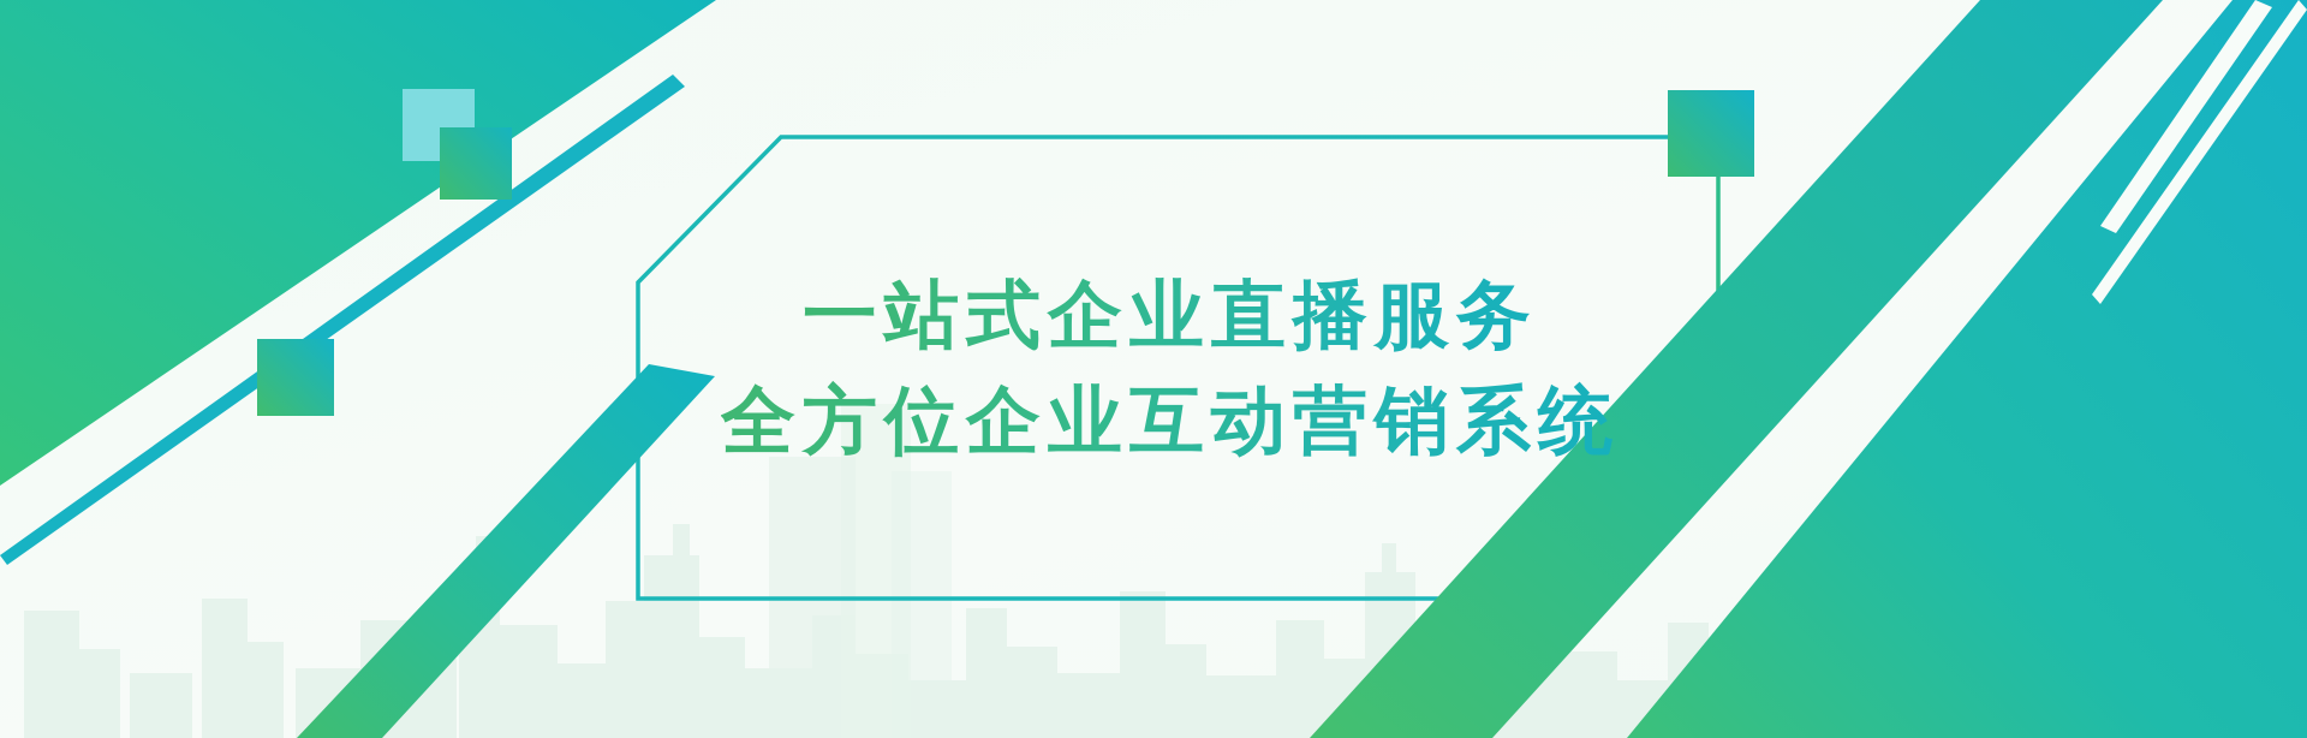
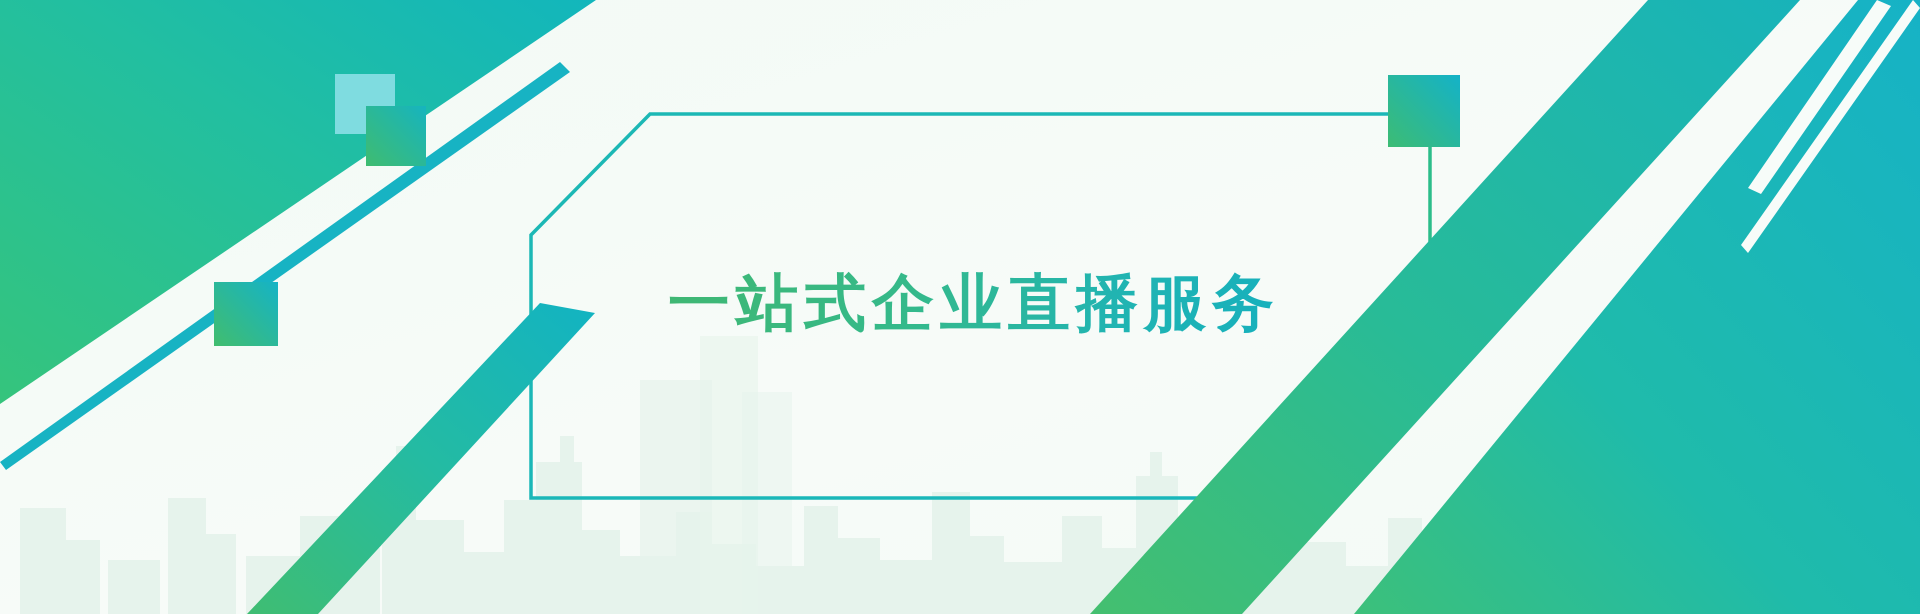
  一站式企业直播服务
- 全方位企业互动营销系统
